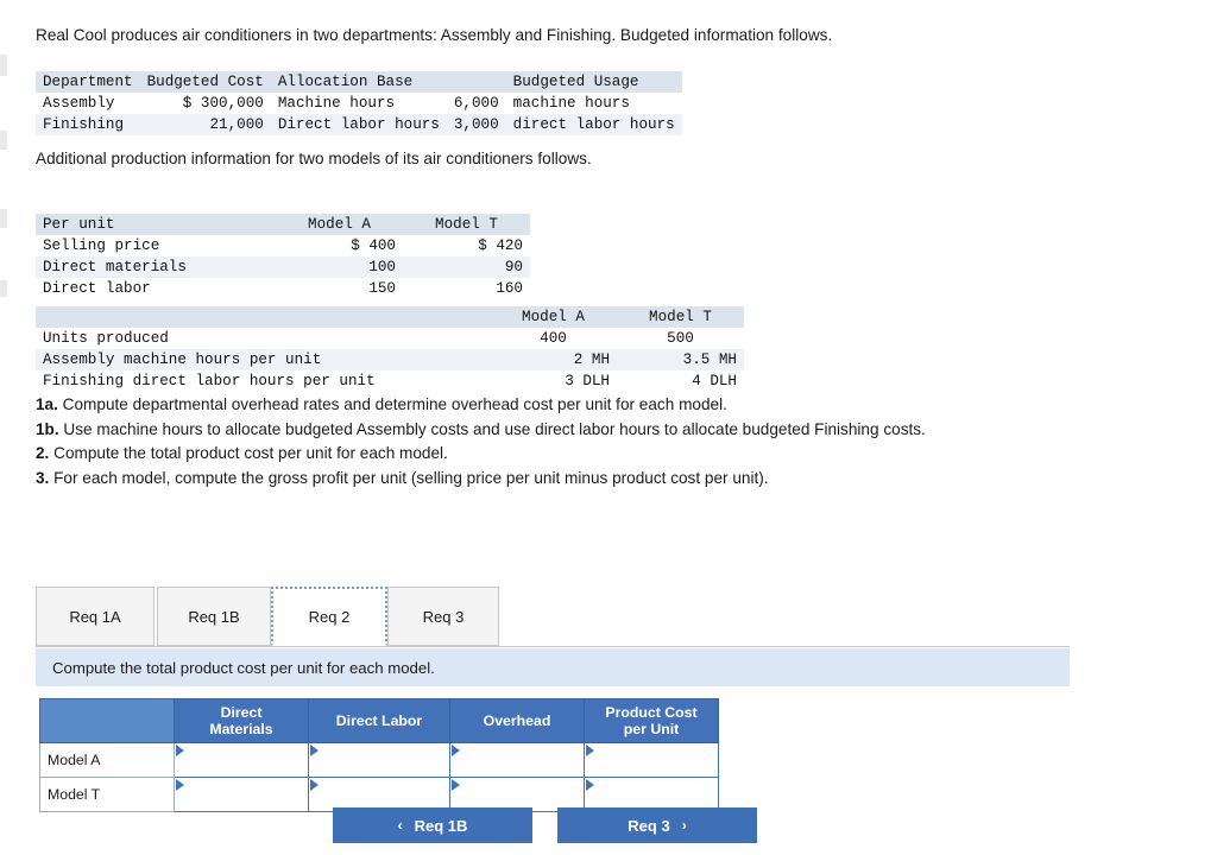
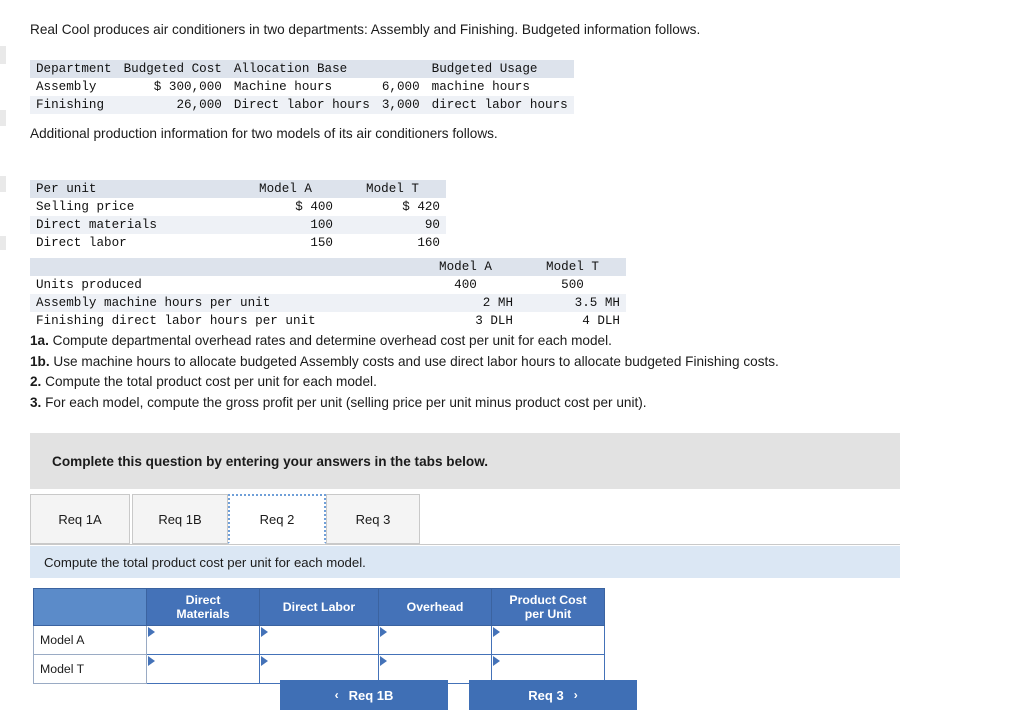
  Real Cool produces air conditioners in two departments: Assembly and Finishing. Budgeted information follows.
  Department	Budgeted Cost	Allocation Base		Budgeted Usage
  Assembly	$ 300,000	Machine hours	6,000	machine hours
- Finishing	21,000	Direct labor hours	3,000	direct labor hours
+ Finishing	26,000	Direct labor hours	3,000	direct labor hours
  Additional production information for two models of its air conditioners follows.
  Per unit	Model A	Model T
  Selling price	$ 400	$ 420
  Direct materials	100	90
  Direct labor	150	160
  	Model A	Model T
  Units produced	400	500
  Assembly machine hours per unit	2 MH	3.5 MH
  Finishing direct labor hours per unit	3 DLH	4 DLH
  1a. Compute departmental overhead rates and determine overhead cost per unit for each model.
  1b. Use machine hours to allocate budgeted Assembly costs and use direct labor hours to allocate budgeted Finishing costs.
  2. Compute the total product cost per unit for each model.
  3. For each model, compute the gross profit per unit (selling price per unit minus product cost per unit).
+ Complete this question by entering your answers in the tabs below.
  Req 1A
  Req 1B
  Req 2
  Req 3
  Compute the total product cost per unit for each model.
  	Direct Materials	Direct Labor	Overhead	Product Cost per Unit
  Model A
  Model T
  ‹
  Req 1B
  Req 3
  ›
